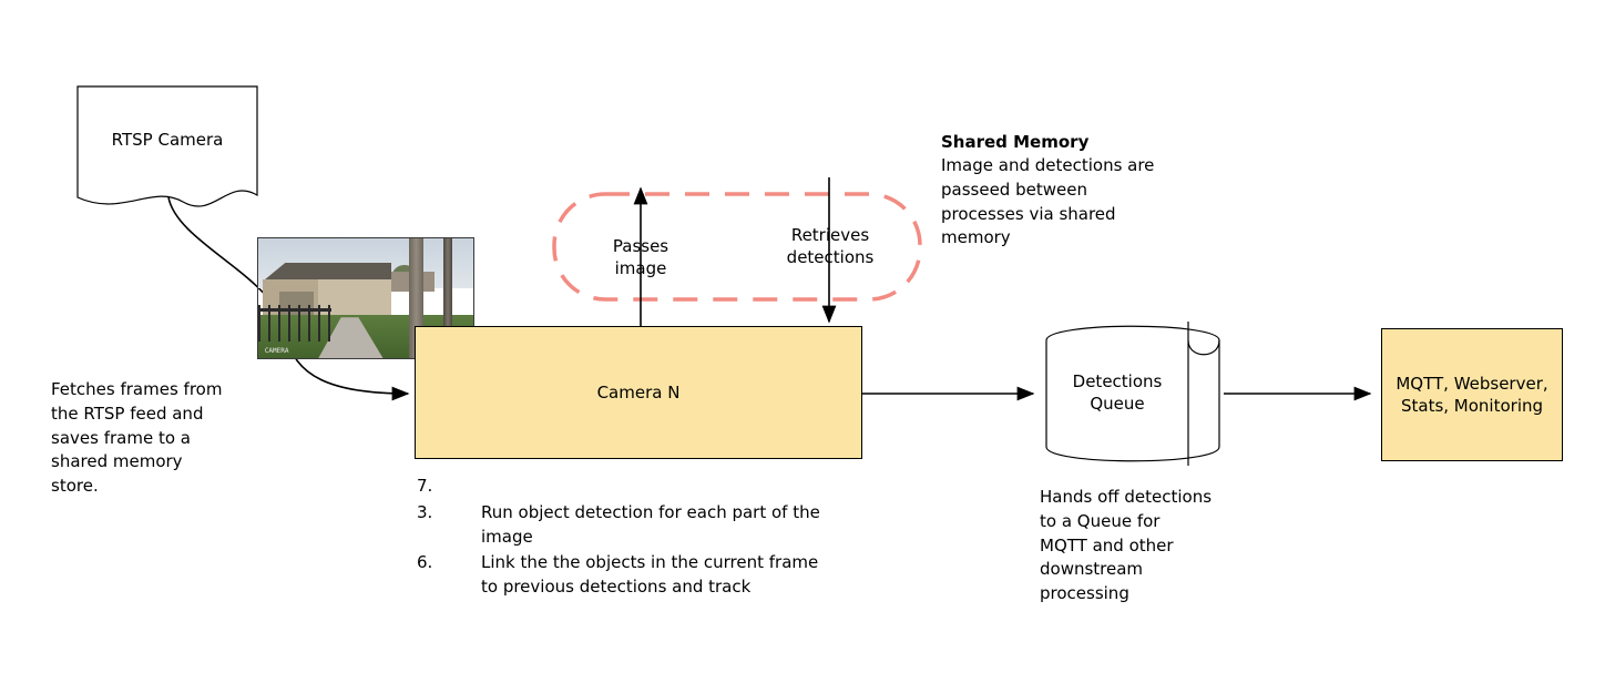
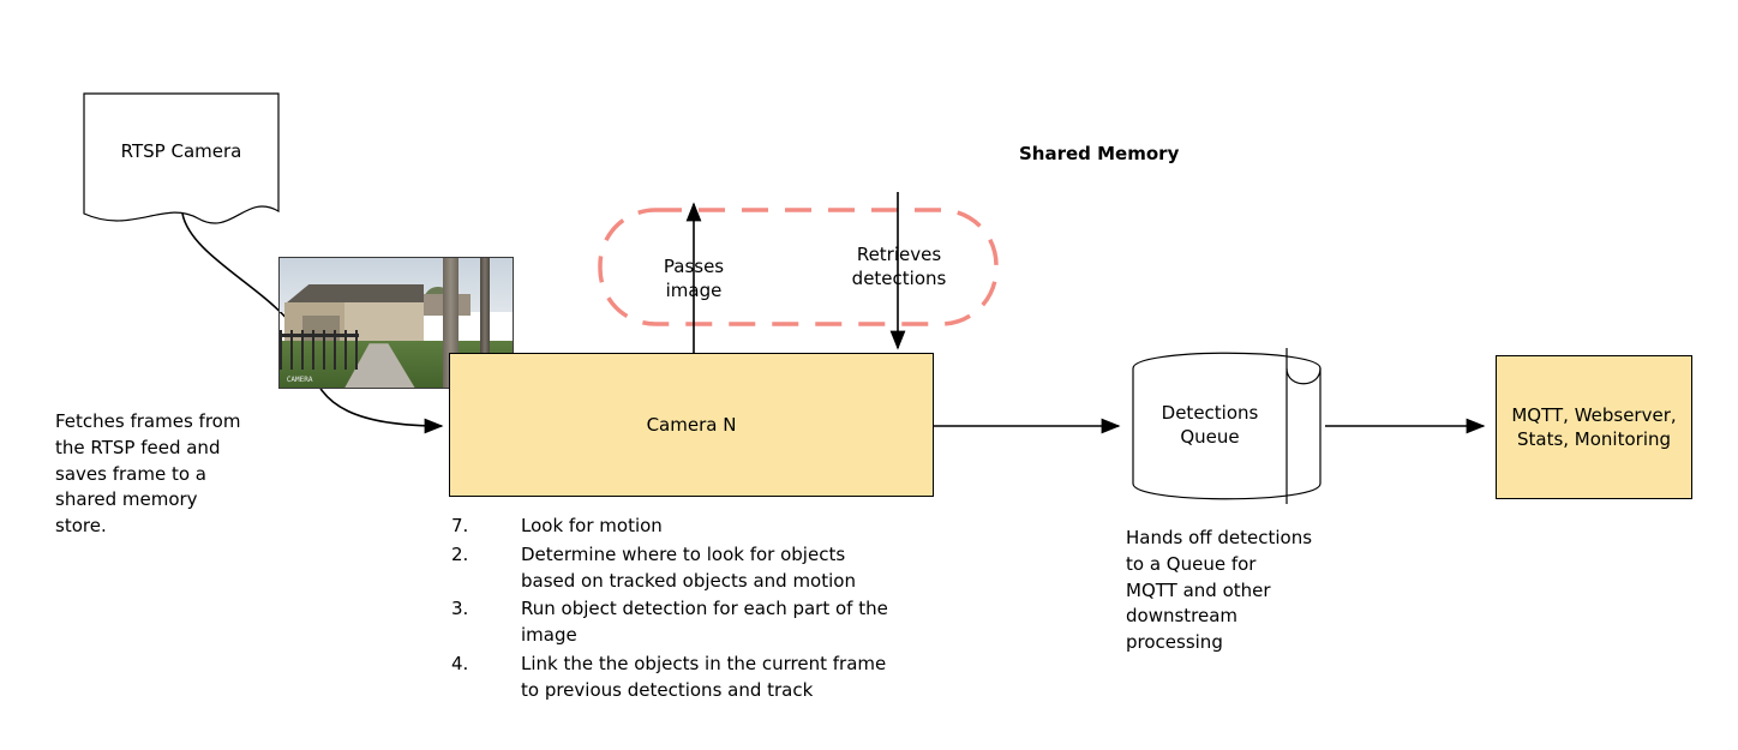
  RTSP Camera
  Camera N
  Detections
  Queue
  MQTT, Webserver,
  Stats, Monitoring
  Passes
  image
  Retrieves
  detections
  Fetches frames from
  the RTSP feed and
  saves frame to a
  shared memory
  store.
  Shared Memory
- Image and detections are
- passeed between
- processes via shared
- memory
  Hands off detections
  to a Queue for
  MQTT and other
  downstream
  processing
  7.
+ Look for motion
+ 2.
+ Determine where to look for objects
+ based on tracked objects and motion
  3.
  Run object detection for each part of the
  image
- 6.
+ 4.
  Link the the objects in the current frame
  to previous detections and track
